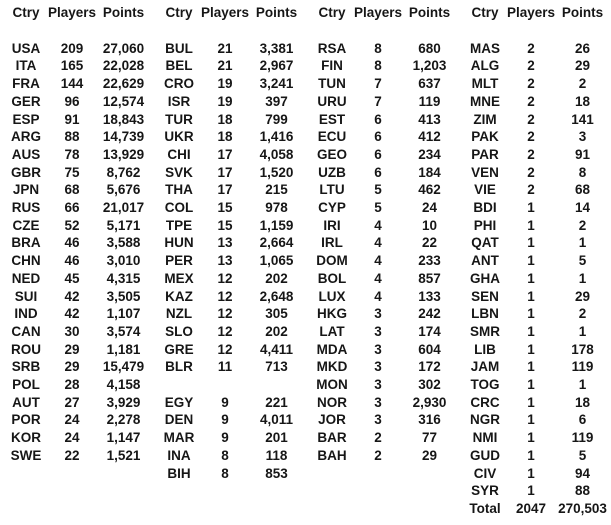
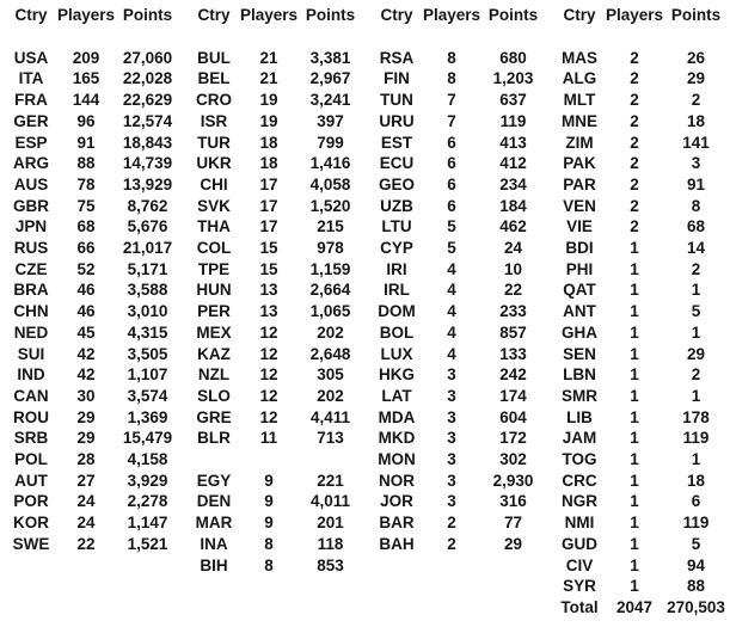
  Ctry	Players	Points
  USA	209	27,060
  ITA	165	22,028
  FRA	144	22,629
  GER	96	12,574
  ESP	91	18,843
  ARG	88	14,739
  AUS	78	13,929
  GBR	75	8,762
  JPN	68	5,676
  RUS	66	21,017
  CZE	52	5,171
  BRA	46	3,588
  CHN	46	3,010
  NED	45	4,315
  SUI	42	3,505
  IND	42	1,107
  CAN	30	3,574
- ROU	29	1,181
+ ROU	29	1,369
  SRB	29	15,479
  POL	28	4,158
  AUT	27	3,929
  POR	24	2,278
  KOR	24	1,147
  SWE	22	1,521
  Ctry	Players	Points
  BUL	21	3,381
  BEL	21	2,967
  CRO	19	3,241
  ISR	19	397
  TUR	18	799
  UKR	18	1,416
  CHI	17	4,058
  SVK	17	1,520
  THA	17	215
  COL	15	978
  TPE	15	1,159
  HUN	13	2,664
  PER	13	1,065
  MEX	12	202
  KAZ	12	2,648
  NZL	12	305
  SLO	12	202
  GRE	12	4,411
  BLR	11	713
  EGY	9	221
  DEN	9	4,011
  MAR	9	201
  INA	8	118
  BIH	8	853
  Ctry	Players	Points
  RSA	8	680
  FIN	8	1,203
  TUN	7	637
  URU	7	119
  EST	6	413
  ECU	6	412
  GEO	6	234
  UZB	6	184
  LTU	5	462
  CYP	5	24
  IRI	4	10
  IRL	4	22
  DOM	4	233
  BOL	4	857
  LUX	4	133
  HKG	3	242
  LAT	3	174
  MDA	3	604
  MKD	3	172
  MON	3	302
  NOR	3	2,930
  JOR	3	316
  BAR	2	77
  BAH	2	29
  Ctry	Players	Points
  MAS	2	26
  ALG	2	29
  MLT	2	2
  MNE	2	18
  ZIM	2	141
  PAK	2	3
  PAR	2	91
  VEN	2	8
  VIE	2	68
  BDI	1	14
  PHI	1	2
  QAT	1	1
  ANT	1	5
  GHA	1	1
  SEN	1	29
  LBN	1	2
  SMR	1	1
  LIB	1	178
  JAM	1	119
  TOG	1	1
  CRC	1	18
  NGR	1	6
  NMI	1	119
  GUD	1	5
  CIV	1	94
  SYR	1	88
  Total	2047	270,503
